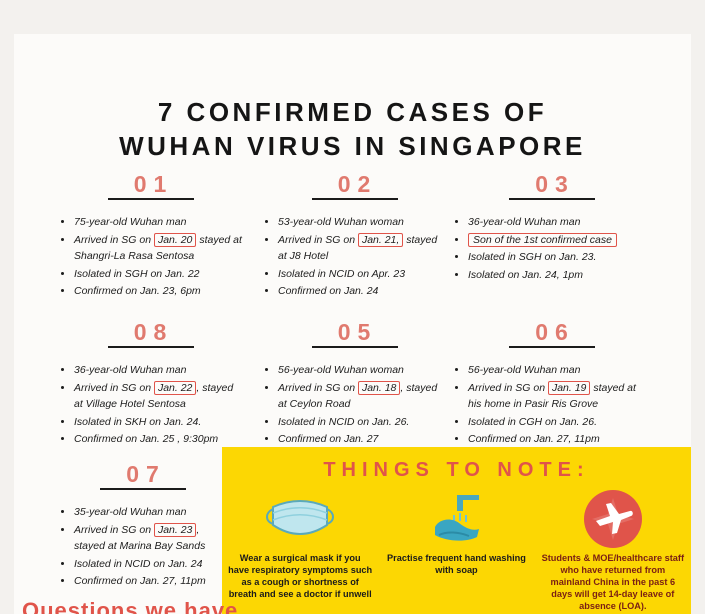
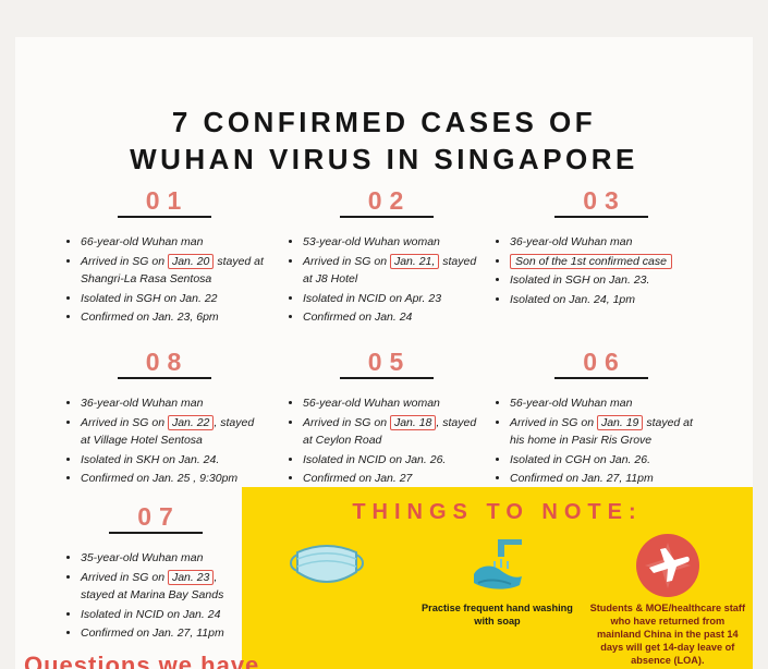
  7 CONFIRMED CASES OF
  WUHAN VIRUS IN SINGAPORE
  01
- 75-year-old Wuhan man
+ 66-year-old Wuhan man
  Arrived in SG on Jan. 20 stayed at Shangri-La Rasa Sentosa
  Isolated in SGH on Jan. 22
  Confirmed on Jan. 23, 6pm
  02
  53-year-old Wuhan woman
  Arrived in SG on Jan. 21, stayed at J8 Hotel
  Isolated in NCID on Apr. 23
  Confirmed on Jan. 24
  03
  36-year-old Wuhan man
  Son of the 1st confirmed case
  Isolated in SGH on Jan. 23.
  Isolated on Jan. 24, 1pm
  08
  36-year-old Wuhan man
  Arrived in SG on Jan. 22 , stayed at Village Hotel Sentosa
  Isolated in SKH on Jan. 24.
  Confirmed on Jan. 25 , 9:30pm
  05
  56-year-old Wuhan woman
  Arrived in SG on Jan. 18 , stayed at Ceylon Road
  Isolated in NCID on Jan. 26.
  Confirmed on Jan. 27
  06
  56-year-old Wuhan man
  Arrived in SG on Jan. 19 stayed at his home in Pasir Ris Grove
  Isolated in CGH on Jan. 26.
  Confirmed on Jan. 27, 11pm
  07
  35-year-old Wuhan man
  Arrived in SG on Jan. 23 , stayed at Marina Bay Sands
  Isolated in NCID on Jan. 24
  Confirmed on Jan. 27, 11pm
  THINGS TO NOTE:
- Wear a surgical mask if you have respiratory symptoms such as a cough or shortness of breath and see a doctor if unwell
  Practise frequent hand washing with soap
- Students & MOE/healthcare staff who have returned from mainland China in the past 6 days will get 14-day leave of absence (LOA).
+ Students & MOE/healthcare staff who have returned from mainland China in the past 14 days will get 14-day leave of absence (LOA).
  Questions we have
